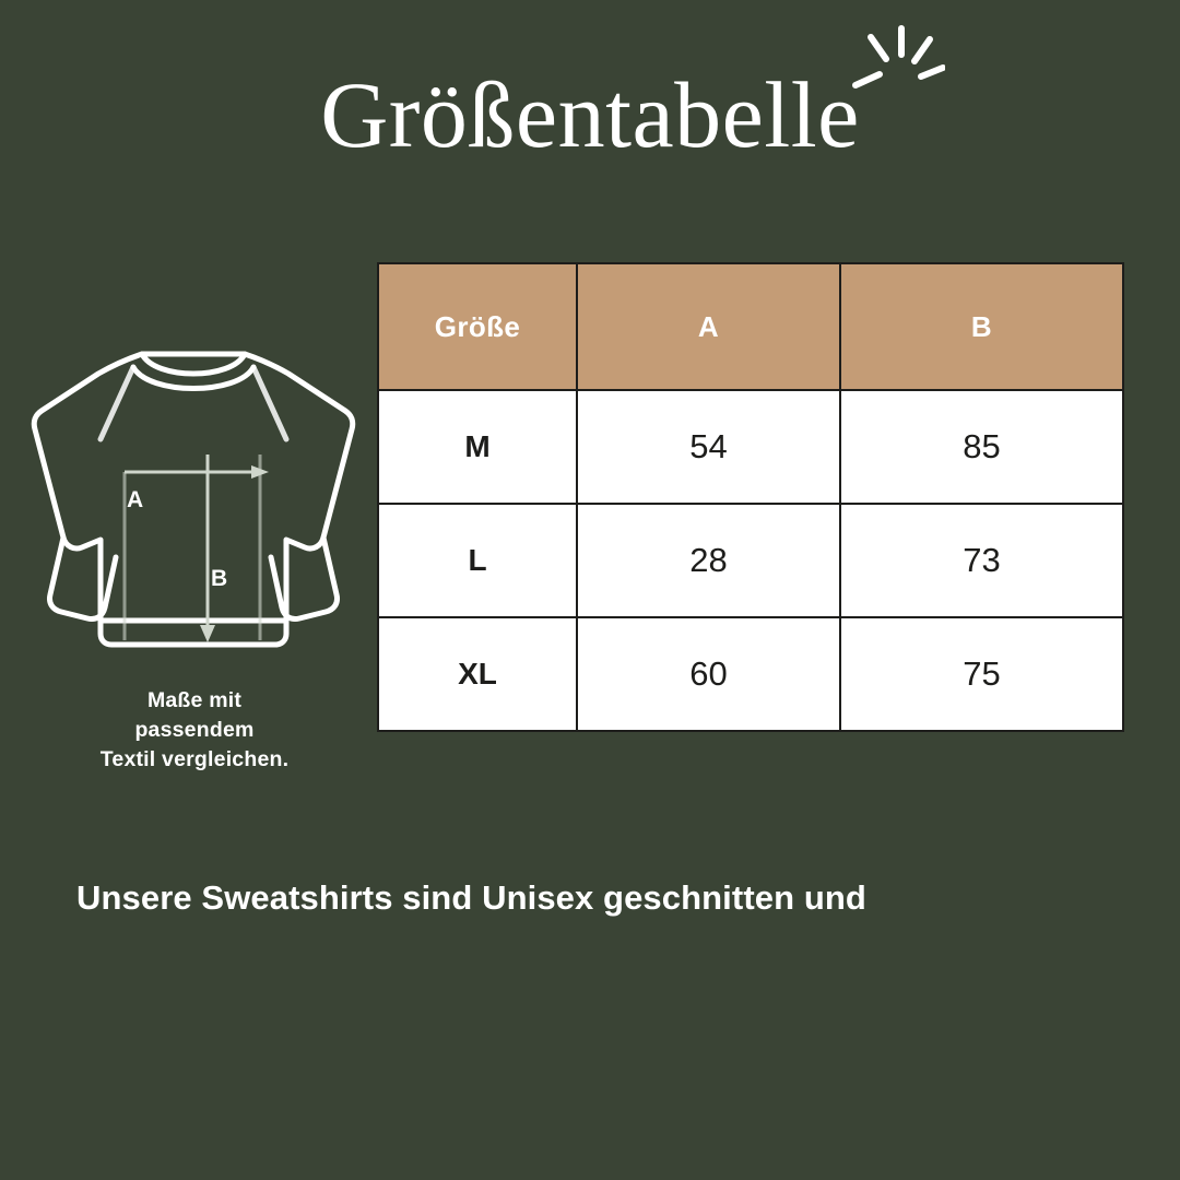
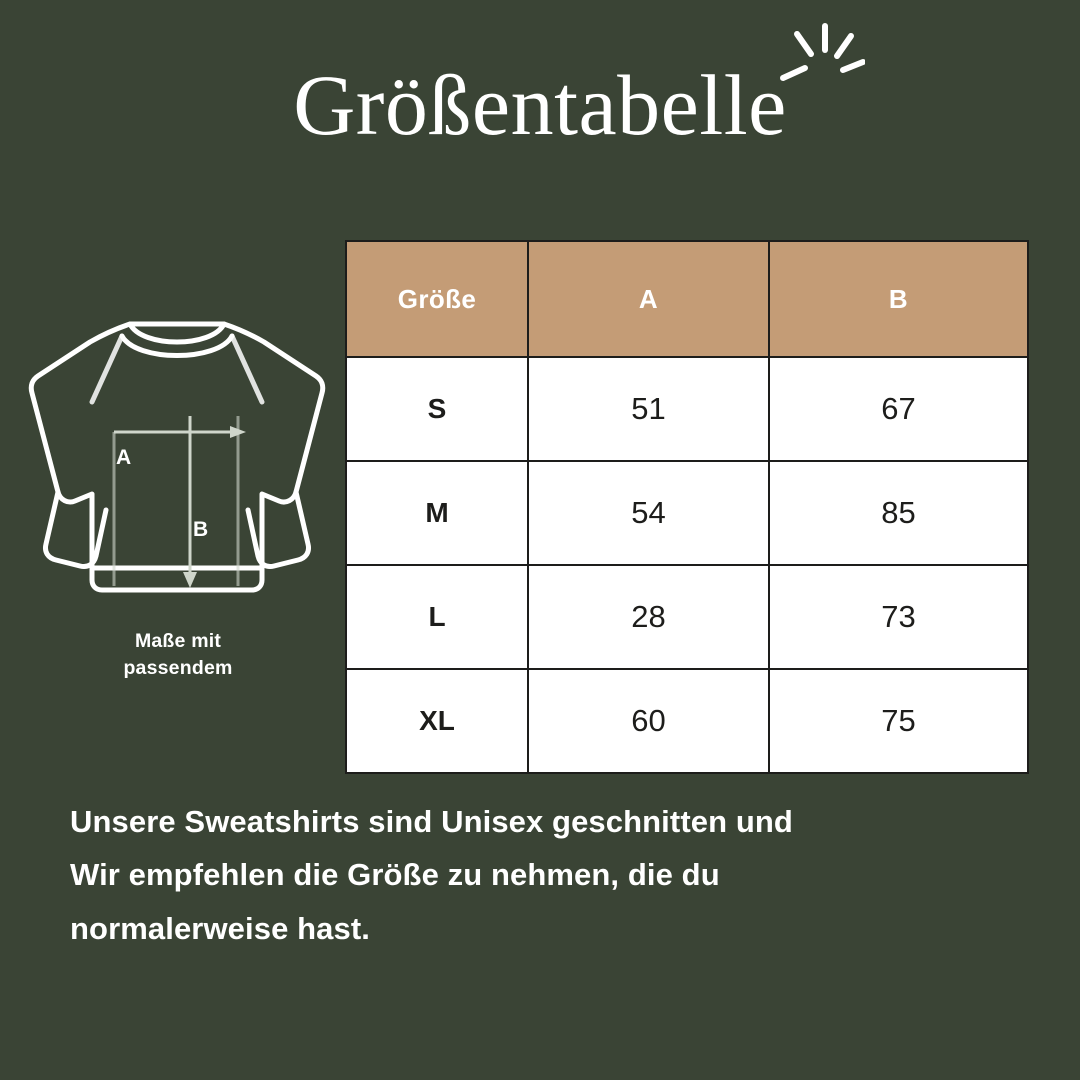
  Größentabelle
  A
  B
  Maße mit
  passendem
- Textil vergleichen.
  Größe	A	B
+ S	51	67
  M	54	85
  L	28	73
  XL	60	75
  Unsere Sweatshirts sind Unisex geschnitten und
+ Wir empfehlen die Größe zu nehmen, die du
+ normalerweise hast.
